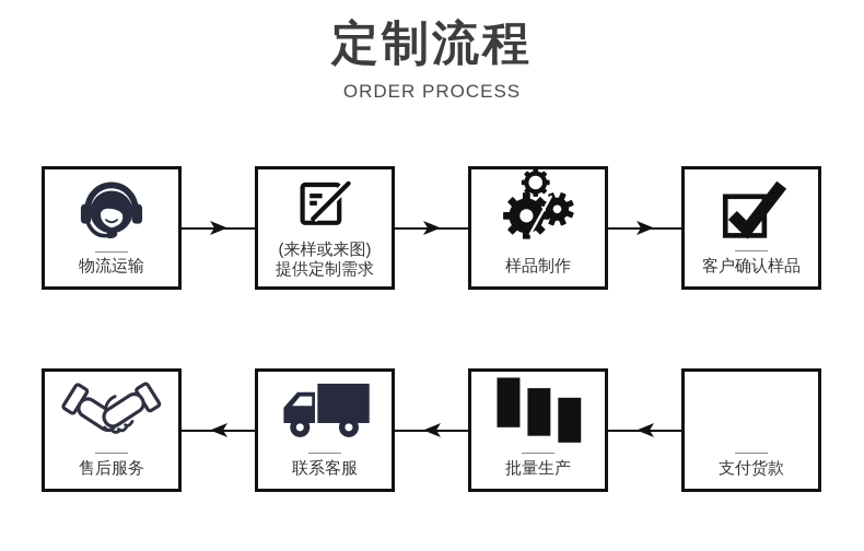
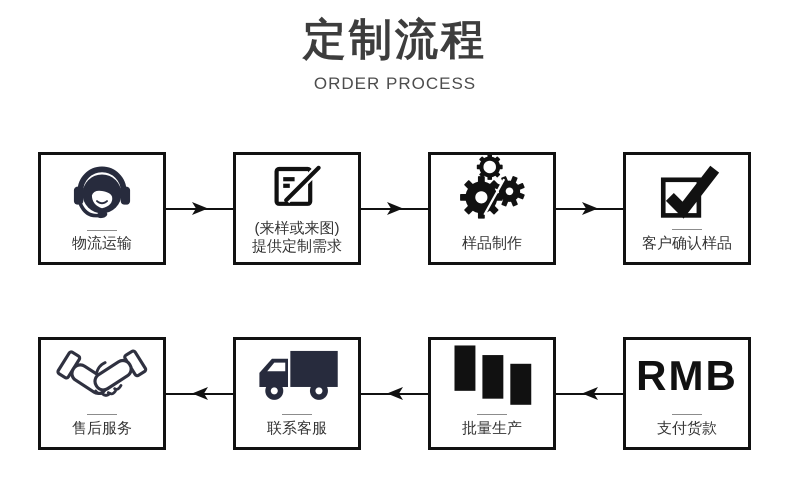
  定制流程
  ORDER PROCESS
  物流运输
  (来样或来图)
  提供定制需求
  样品制作
  客户确认样品
  售后服务
  联系客服
  批量生产
+ RMB
  支付货款
